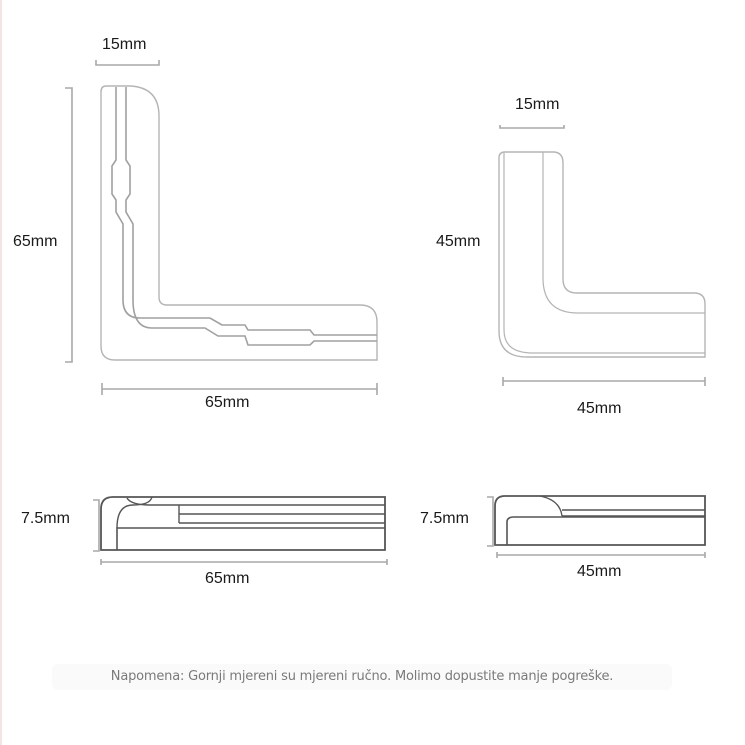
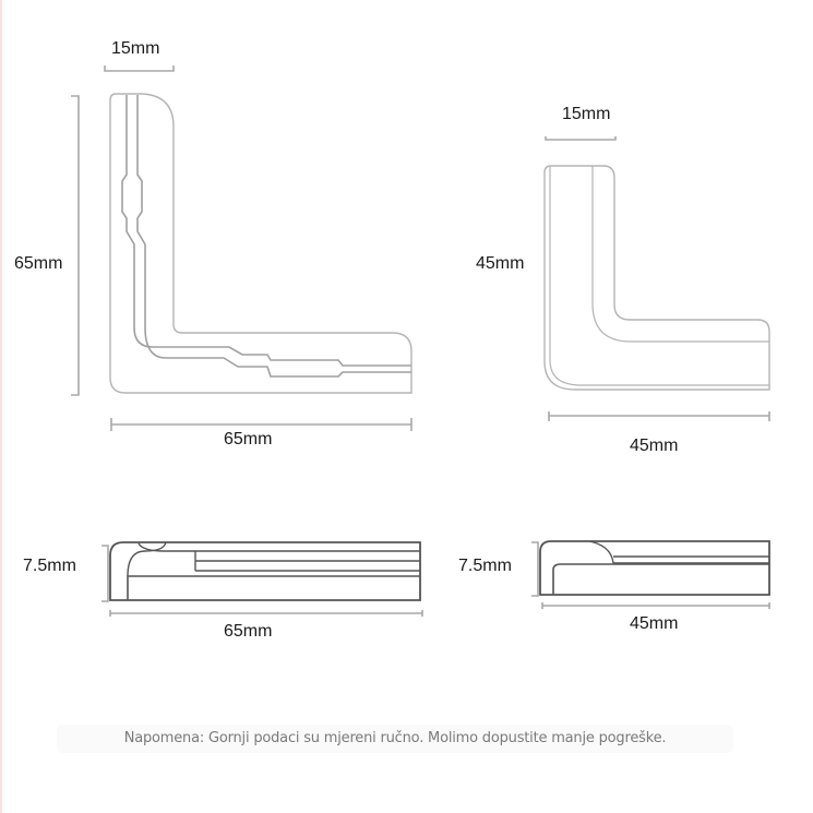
  15mm
  65mm
  65mm
  15mm
  45mm
  45mm
  7.5mm
  65mm
  7.5mm
  45mm
- Napomena: Gornji mjereni su mjereni ručno. Molimo dopustite manje pogreške.
+ Napomena: Gornji podaci su mjereni ručno. Molimo dopustite manje pogreške.
